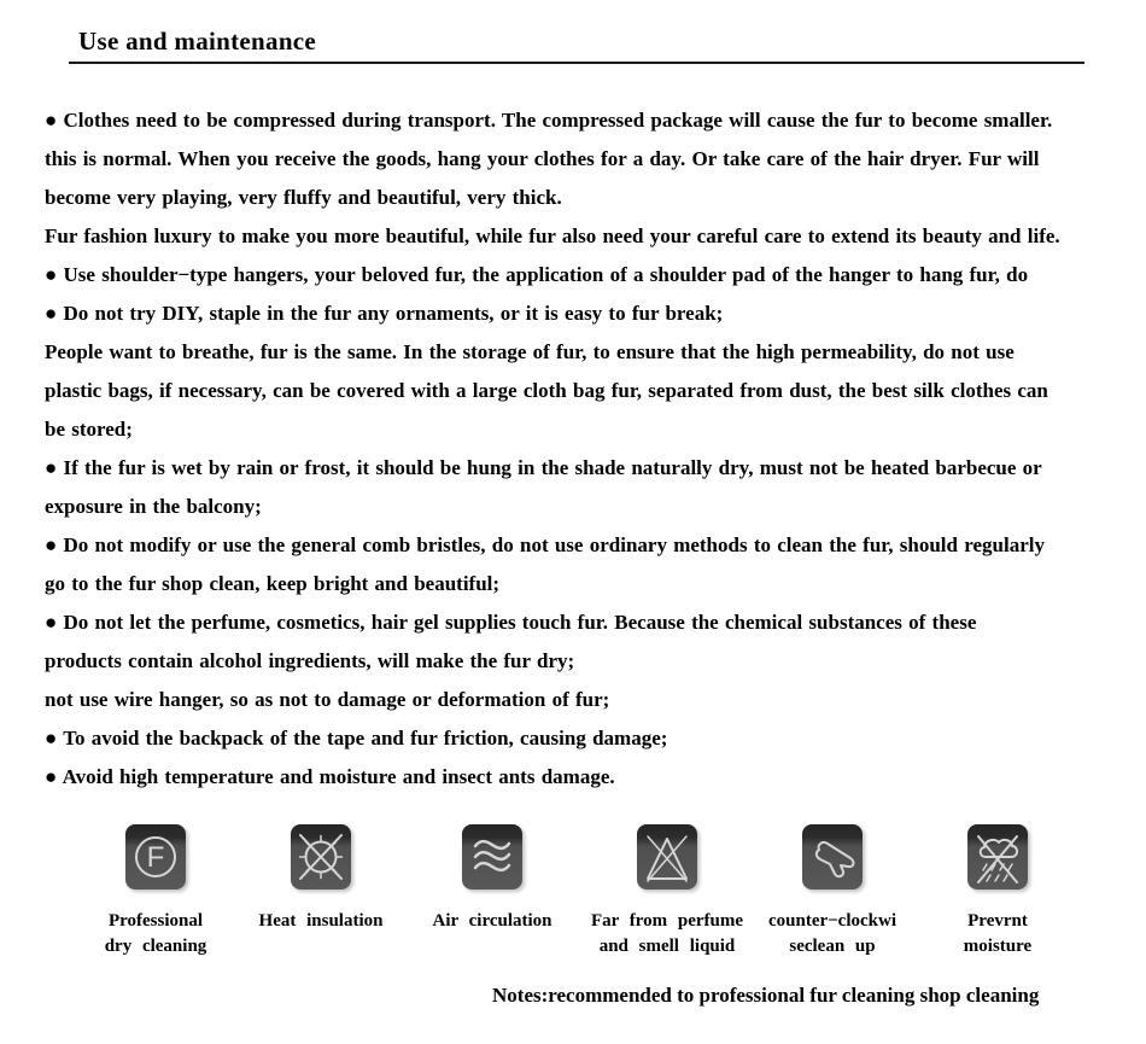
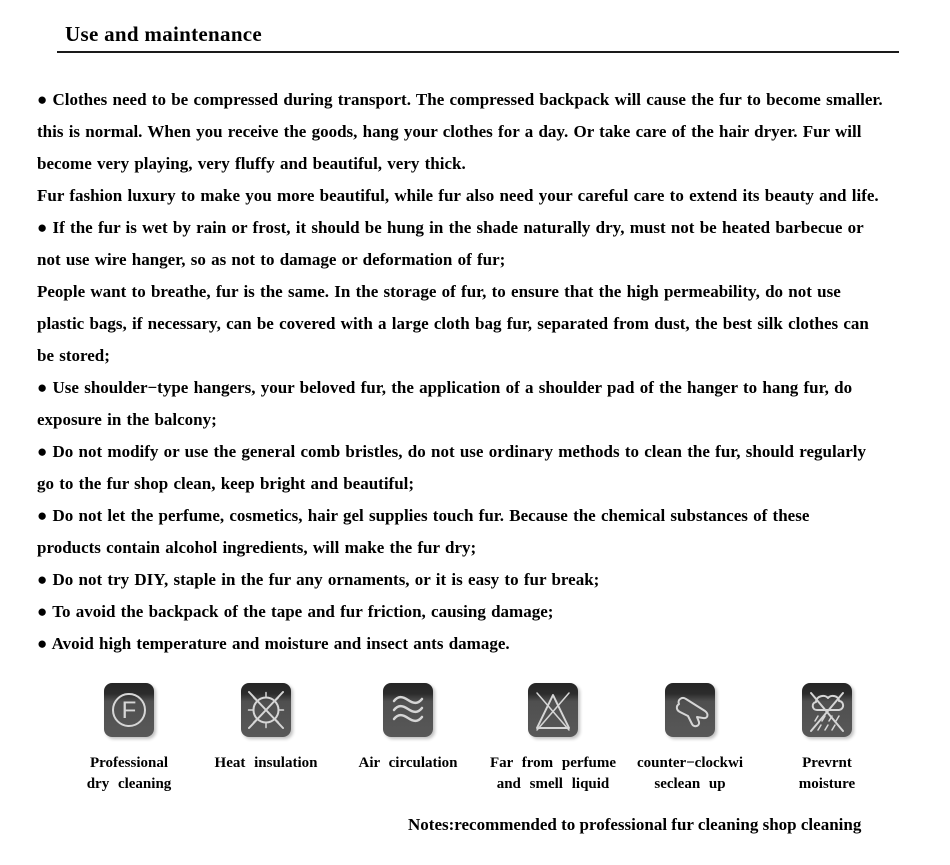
  Use and maintenance
- ● Clothes need to be compressed during transport. The compressed package will cause the fur to become smaller.
+ ● Clothes need to be compressed during transport. The compressed backpack will cause the fur to become smaller.
  this is normal. When you receive the goods, hang your clothes for a day. Or take care of the hair dryer. Fur will
  become very playing, very fluffy and beautiful, very thick.
  Fur fashion luxury to make you more beautiful, while fur also need your careful care to extend its beauty and life.
- ● Use shoulder−type hangers, your beloved fur, the application of a shoulder pad of the hanger to hang fur, do
+ ● If the fur is wet by rain or frost, it should be hung in the shade naturally dry, must not be heated barbecue or
- ● Do not try DIY, staple in the fur any ornaments, or it is easy to fur break;
+ not use wire hanger, so as not to damage or deformation of fur;
  People want to breathe, fur is the same. In the storage of fur, to ensure that the high permeability, do not use
  plastic bags, if necessary, can be covered with a large cloth bag fur, separated from dust, the best silk clothes can
  be stored;
- ● If the fur is wet by rain or frost, it should be hung in the shade naturally dry, must not be heated barbecue or
+ ● Use shoulder−type hangers, your beloved fur, the application of a shoulder pad of the hanger to hang fur, do
  exposure in the balcony;
  ● Do not modify or use the general comb bristles, do not use ordinary methods to clean the fur, should regularly
  go to the fur shop clean, keep bright and beautiful;
  ● Do not let the perfume, cosmetics, hair gel supplies touch fur. Because the chemical substances of these
  products contain alcohol ingredients, will make the fur dry;
- not use wire hanger, so as not to damage or deformation of fur;
+ ● Do not try DIY, staple in the fur any ornaments, or it is easy to fur break;
  ● To avoid the backpack of the tape and fur friction, causing damage;
  ● Avoid high temperature and moisture and insect ants damage.
  F
  Professional
  dry cleaning
  Heat insulation
  Air circulation
  Far from perfume
  and smell liquid
  counter−clockwi
  seclean up
  Prevrnt
  moisture
  Notes:recommended to professional fur cleaning shop cleaning
